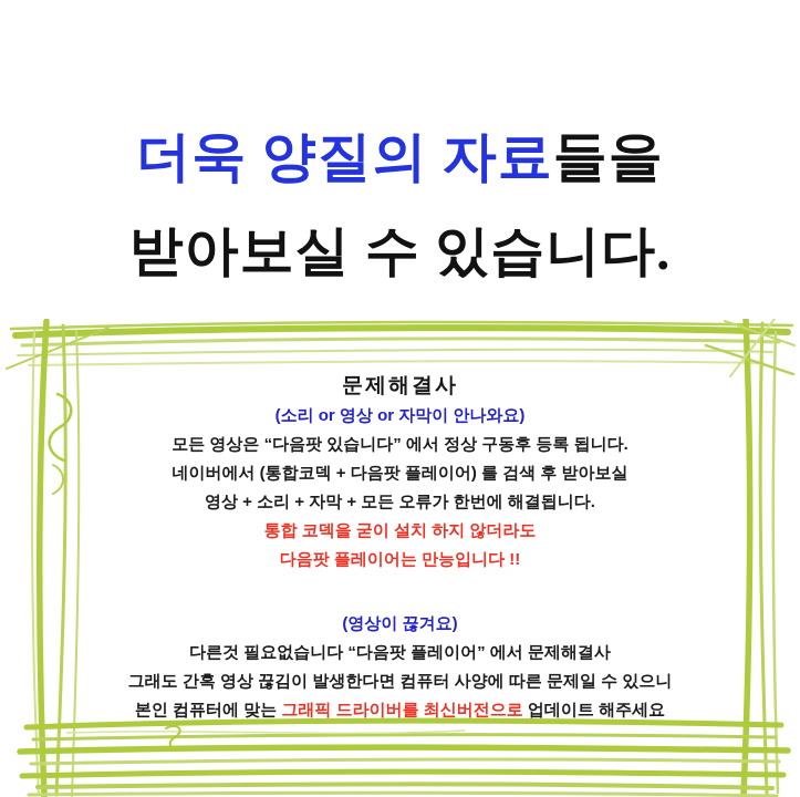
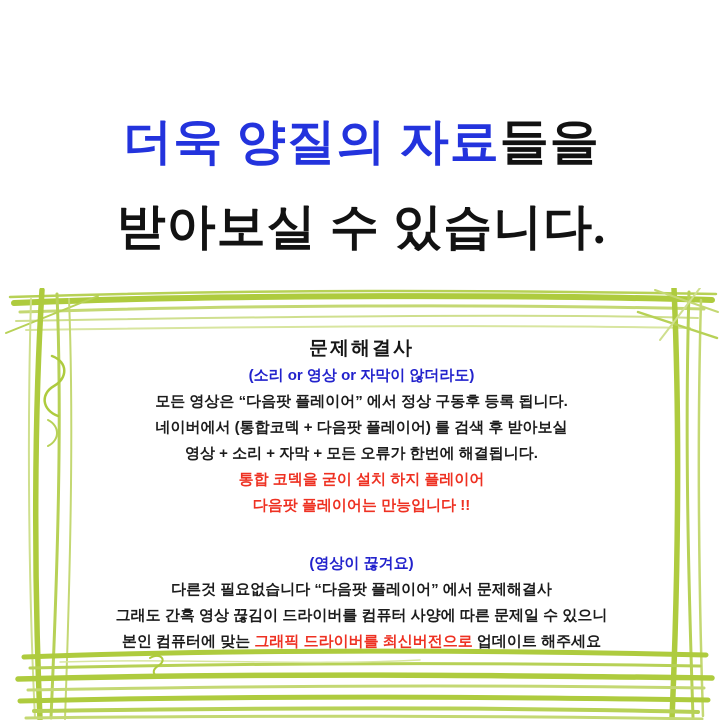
  더욱 양질의 자료들을
  받아보실 수 있습니다.
  문제해결사
- (소리 or 영상 or 자막이 안나와요)
+ (소리 or 영상 or 자막이 않더라도)
- 모든 영상은 “다음팟 있습니다” 에서 정상 구동후 등록 됩니다.
+ 모든 영상은 “다음팟 플레이어” 에서 정상 구동후 등록 됩니다.
  네이버에서 (통합코덱 + 다음팟 플레이어) 를 검색 후 받아보실
  영상 + 소리 + 자막 + 모든 오류가 한번에 해결됩니다.
- 통합 코덱을 굳이 설치 하지 않더라도
+ 통합 코덱을 굳이 설치 하지 플레이어
  다음팟 플레이어는 만능입니다 !!
  (영상이 끊겨요)
  다른것 필요없습니다 “다음팟 플레이어” 에서 문제해결사
- 그래도 간혹 영상 끊김이 발생한다면 컴퓨터 사양에 따른 문제일 수 있으니
+ 그래도 간혹 영상 끊김이 드라이버를 컴퓨터 사양에 따른 문제일 수 있으니
  본인 컴퓨터에 맞는 그래픽 드라이버를 최신버전으로 업데이트 해주세요
